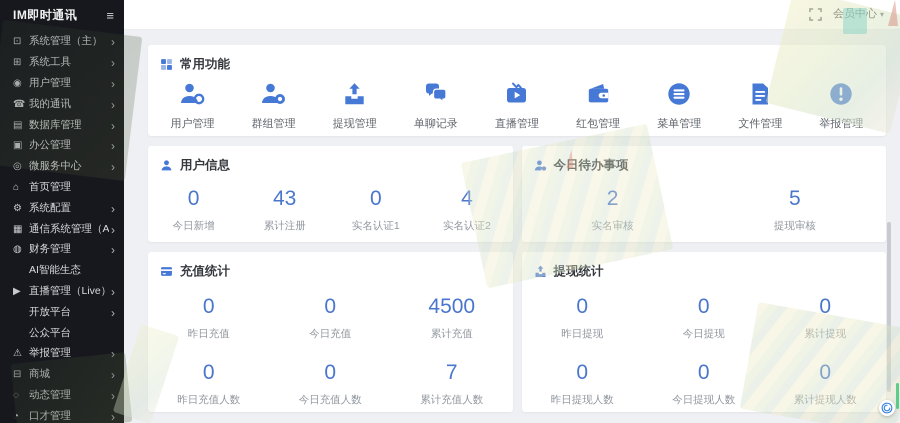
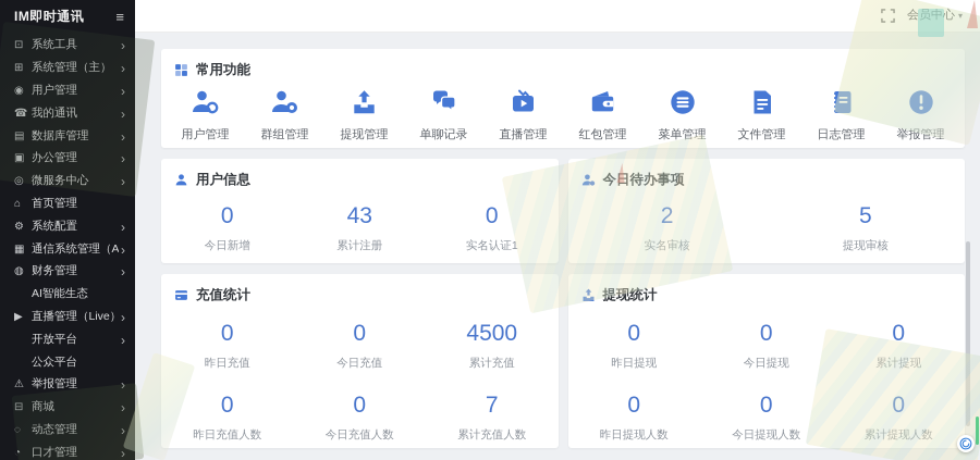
  IM即时通讯
  ≡
  ⊡
- 系统管理（主）
+ 系统工具
  ›
  ⊞
- 系统工具
+ 系统管理（主）
  ›
  ◉
  用户管理
  ›
  ☎
  我的通讯
  ›
  ▤
  数据库管理
  ›
  ▣
  办公管理
  ›
  ◎
  微服务中心
  ›
  ⌂
  首页管理
  ⚙
  系统配置
  ›
  ▦
  通信系统管理（A
  ›
  ◍
  财务管理
  ›
  AI智能生态
  ▶
  直播管理（Live）
  ›
  开放平台
  ›
  公众平台
  ⚠
  举报管理
  ›
  ⊟
  商城
  ›
  ◌
  动态管理
  ›
  ◔
  口才管理
  ›
  会员中心
  ▾
  常用功能
  用户管理
  群组管理
  提现管理
  单聊记录
  直播管理
  红包管理
  菜单管理
  文件管理
+ 日志管理
  举报管理
  用户信息
  0
  今日新增
  43
  累计注册
  0
  实名认证1
- 4
- 实名认证2
  今日待办事项
  2
  实名审核
  5
  提现审核
  充值统计
  0
  昨日充值
  0
  今日充值
  4500
  累计充值
  0
  昨日充值人数
  0
  今日充值人数
  7
  累计充值人数
  提现统计
  0
  昨日提现
  0
  今日提现
  0
  累计提现
  0
  昨日提现人数
  0
  今日提现人数
  0
  累计提现人数
